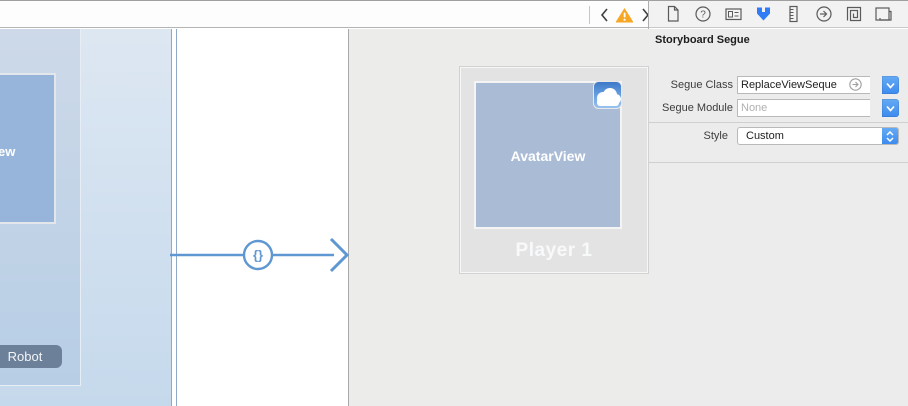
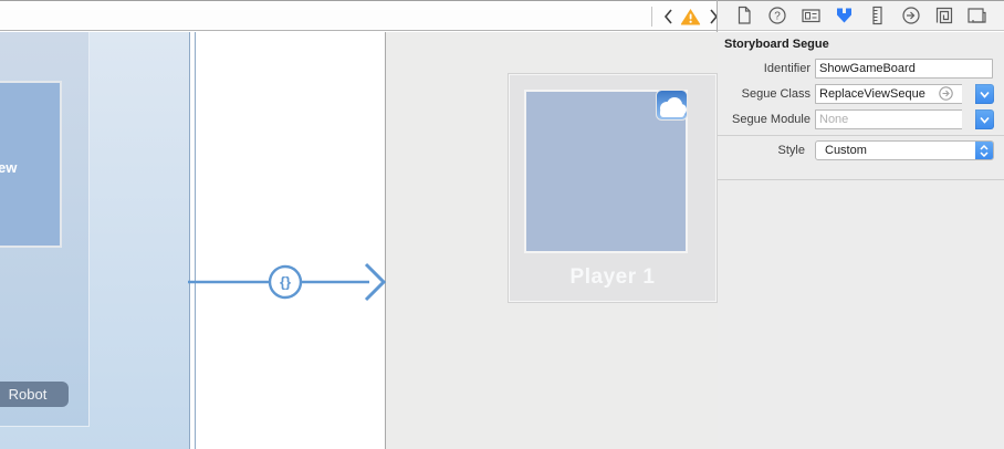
  ?
  Storyboard Segue
+ Identifier
+ ShowGameBoard
  Segue Class
  ReplaceViewSeque
  Segue Module
  None
  Style
  Custom
  ew
  Robot
  {}
- AvatarView
